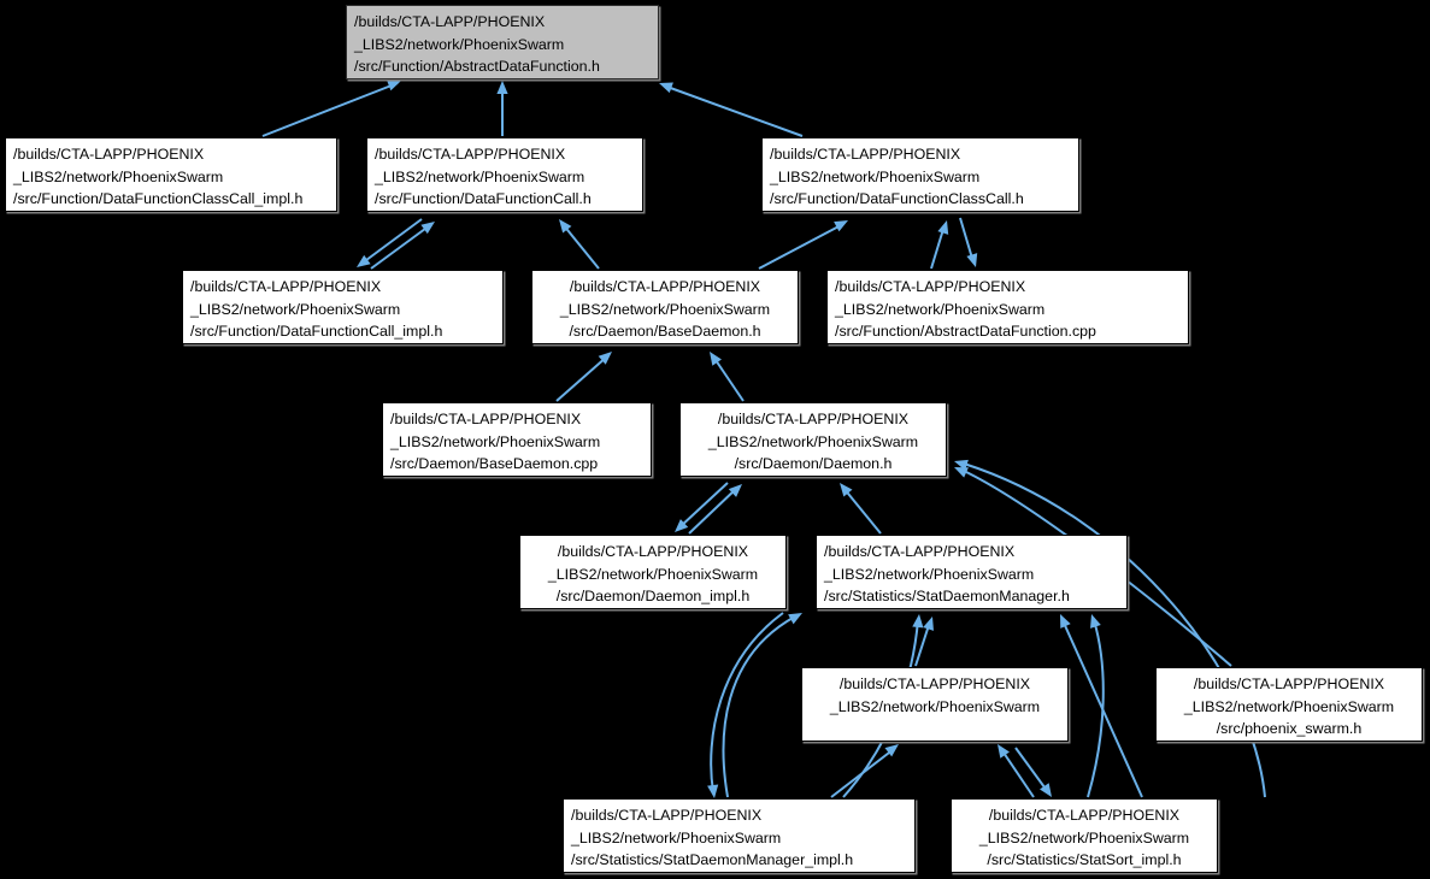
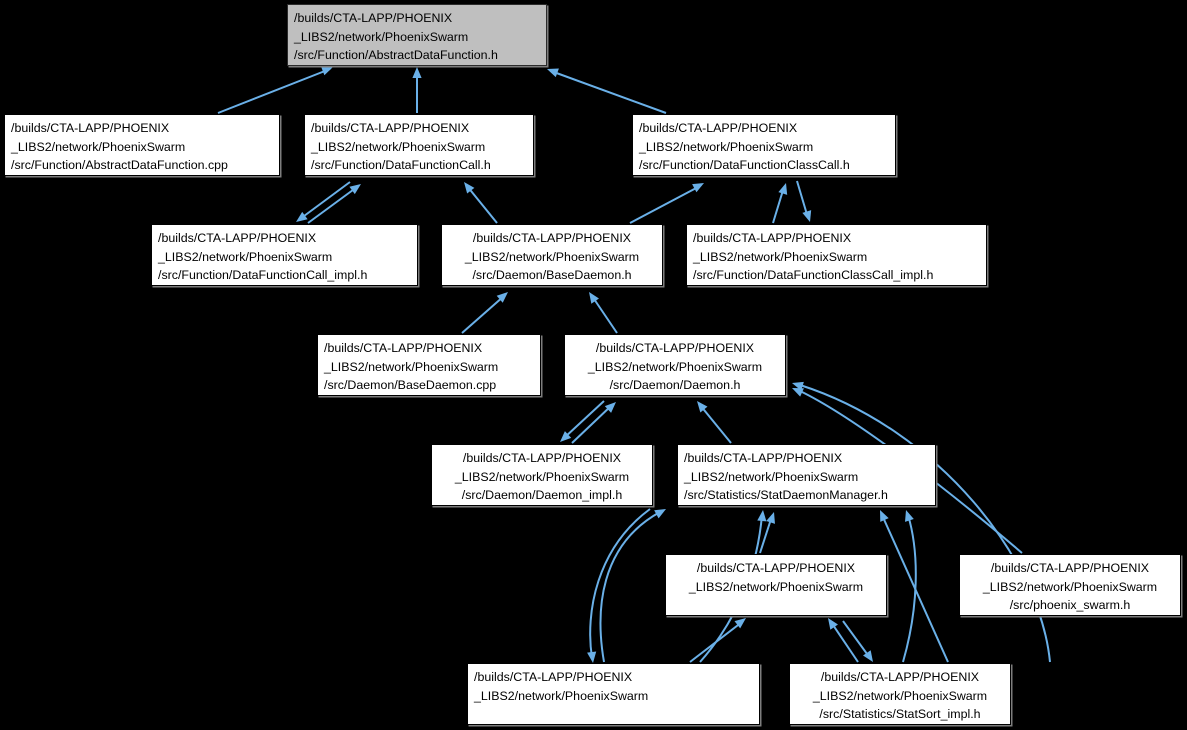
  /builds/CTA-LAPP/PHOENIX
  _LIBS2/network/PhoenixSwarm
  /src/Function/AbstractDataFunction.h
  /builds/CTA-LAPP/PHOENIX
  _LIBS2/network/PhoenixSwarm
- /src/Function/DataFunctionClassCall_impl.h
+ /src/Function/AbstractDataFunction.cpp
  /builds/CTA-LAPP/PHOENIX
  _LIBS2/network/PhoenixSwarm
  /src/Function/DataFunctionCall.h
  /builds/CTA-LAPP/PHOENIX
  _LIBS2/network/PhoenixSwarm
  /src/Function/DataFunctionClassCall.h
  /builds/CTA-LAPP/PHOENIX
  _LIBS2/network/PhoenixSwarm
  /src/Function/DataFunctionCall_impl.h
  /builds/CTA-LAPP/PHOENIX
  _LIBS2/network/PhoenixSwarm
  /src/Daemon/BaseDaemon.h
  /builds/CTA-LAPP/PHOENIX
  _LIBS2/network/PhoenixSwarm
- /src/Function/AbstractDataFunction.cpp
+ /src/Function/DataFunctionClassCall_impl.h
  /builds/CTA-LAPP/PHOENIX
  _LIBS2/network/PhoenixSwarm
  /src/Daemon/BaseDaemon.cpp
  /builds/CTA-LAPP/PHOENIX
  _LIBS2/network/PhoenixSwarm
  /src/Daemon/Daemon.h
  /builds/CTA-LAPP/PHOENIX
  _LIBS2/network/PhoenixSwarm
  /src/Daemon/Daemon_impl.h
  /builds/CTA-LAPP/PHOENIX
  _LIBS2/network/PhoenixSwarm
  /src/Statistics/StatDaemonManager.h
  /builds/CTA-LAPP/PHOENIX
  _LIBS2/network/PhoenixSwarm
  /builds/CTA-LAPP/PHOENIX
  _LIBS2/network/PhoenixSwarm
  /src/phoenix_swarm.h
  /builds/CTA-LAPP/PHOENIX
  _LIBS2/network/PhoenixSwarm
- /src/Statistics/StatDaemonManager_impl.h
  /builds/CTA-LAPP/PHOENIX
  _LIBS2/network/PhoenixSwarm
  /src/Statistics/StatSort_impl.h
